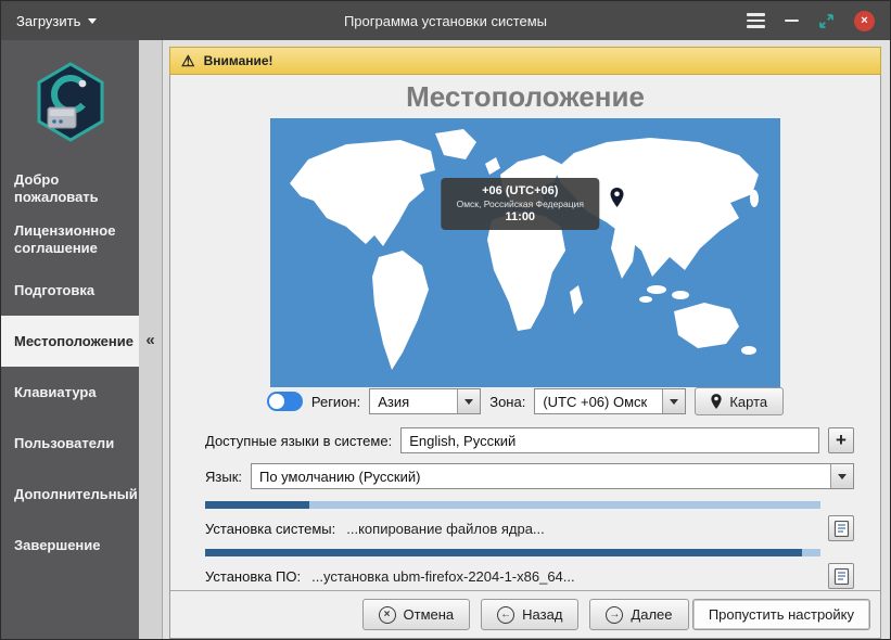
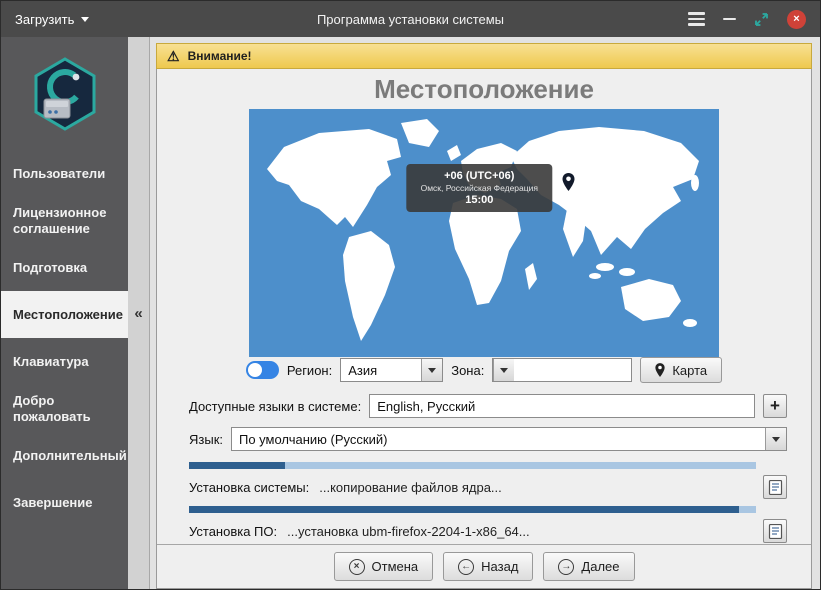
  Загрузить
  Программа установки системы
  ×
- Добро пожаловать
+ Пользователи
  Лицензионное соглашение
  Подготовка
  Местоположение
  Клавиатура
- Пользователи
+ Добро пожаловать
  Дополнительный
  Завершение
  «
  ⚠
  Внимание!
  Местоположение
  +06 (UTC+06)
  Омск, Российская Федерация
- 11:00
+ 15:00
  Регион:
  Азия
  Зона:
- (UTC +06) Омск
  Карта
  Доступные языки в системе:
  English, Русский
  +
  Язык:
  По умолчанию (Русский)
  Установка системы:
  ...копирование файлов ядра...
  Установка ПО:
  ...установка ubm-firefox-2204-1-x86_64...
  ×
  Отмена
  ←
  Назад
  →
  Далее
- Пропустить настройку
